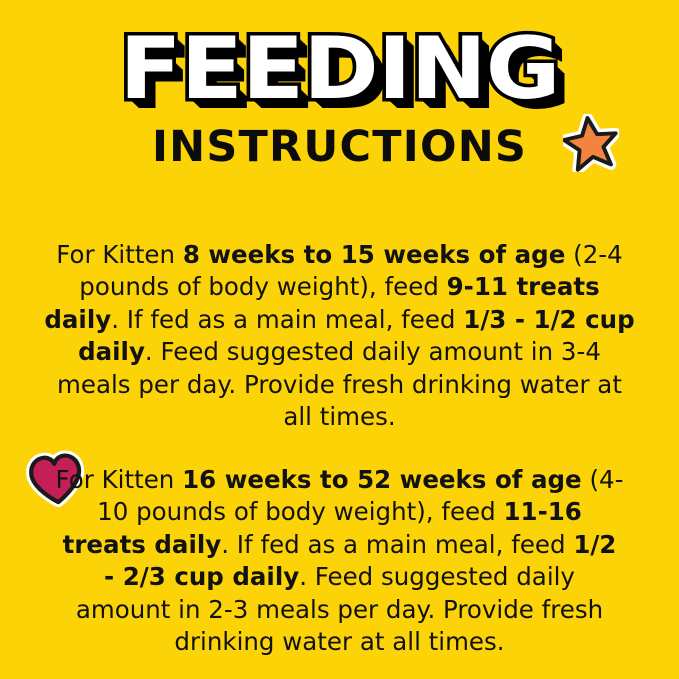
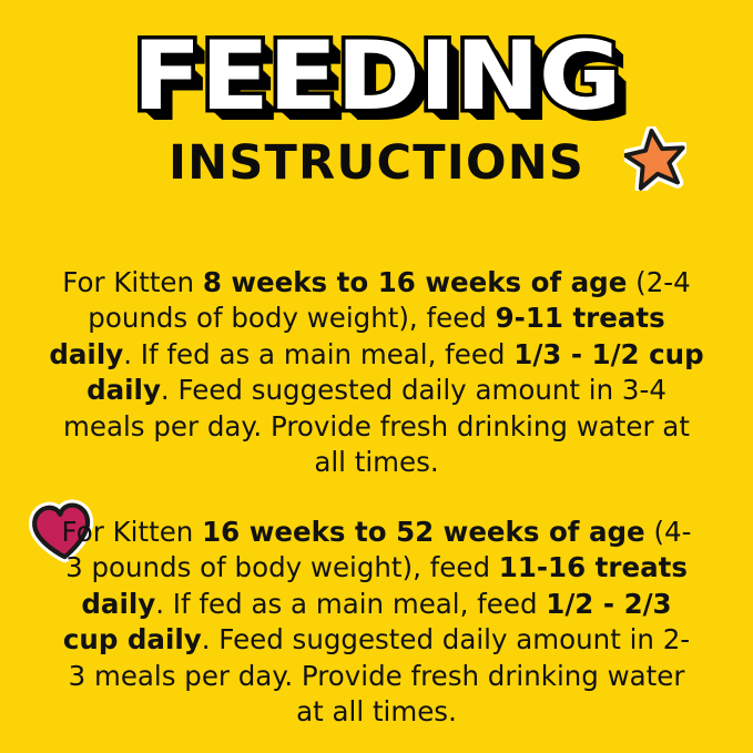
  FEEDING
  INSTRUCTIONS
- For Kitten 8 weeks to 15 weeks of age (2-4 pounds of body weight), feed 9-11 treats daily. If fed as a main meal, feed 1/3 - 1/2 cup daily. Feed suggested daily amount in 3-4 meals per day. Provide fresh drinking water at all times.
+ For Kitten 8 weeks to 16 weeks of age (2-4 pounds of body weight), feed 9-11 treats daily. If fed as a main meal, feed 1/3 - 1/2 cup daily. Feed suggested daily amount in 3-4 meals per day. Provide fresh drinking water at all times.
- For Kitten 16 weeks to 52 weeks of age (4-10 pounds of body weight), feed 11-16 treats daily. If fed as a main meal, feed 1/2 - 2/3 cup daily. Feed suggested daily amount in 2-3 meals per day. Provide fresh drinking water at all times.
+ For Kitten 16 weeks to 52 weeks of age (4-3 pounds of body weight), feed 11-16 treats daily. If fed as a main meal, feed 1/2 - 2/3 cup daily. Feed suggested daily amount in 2-3 meals per day. Provide fresh drinking water at all times.
